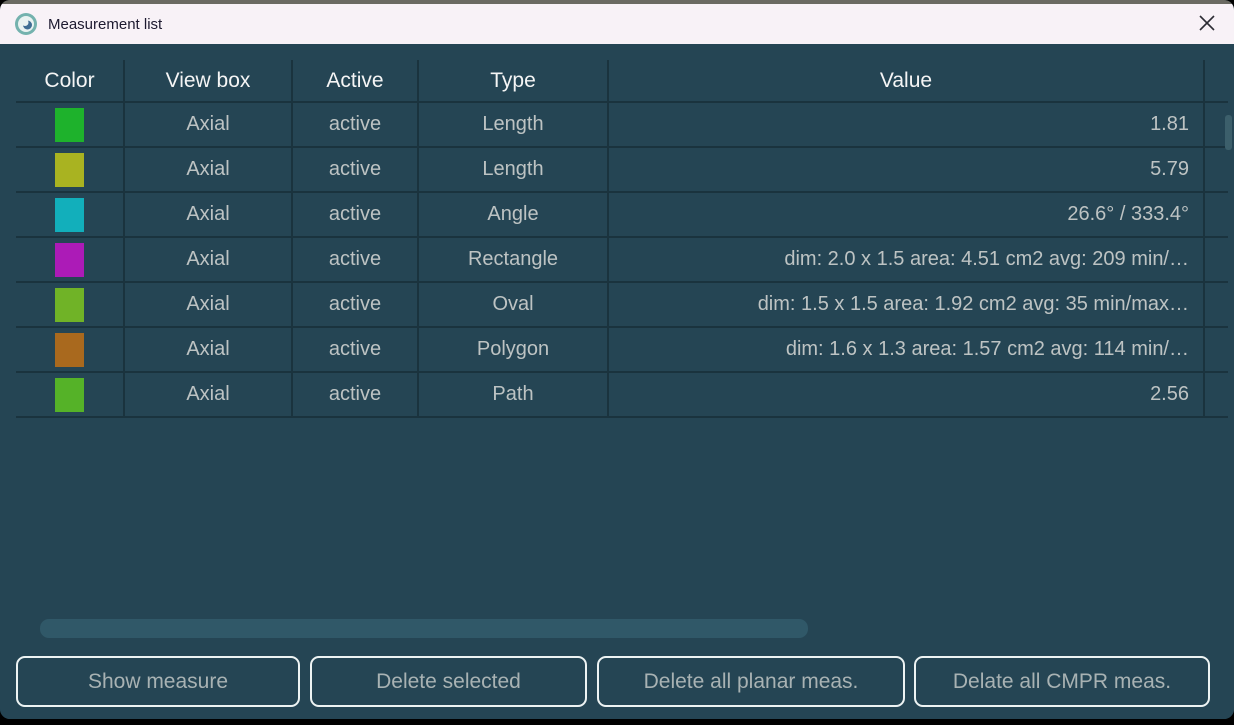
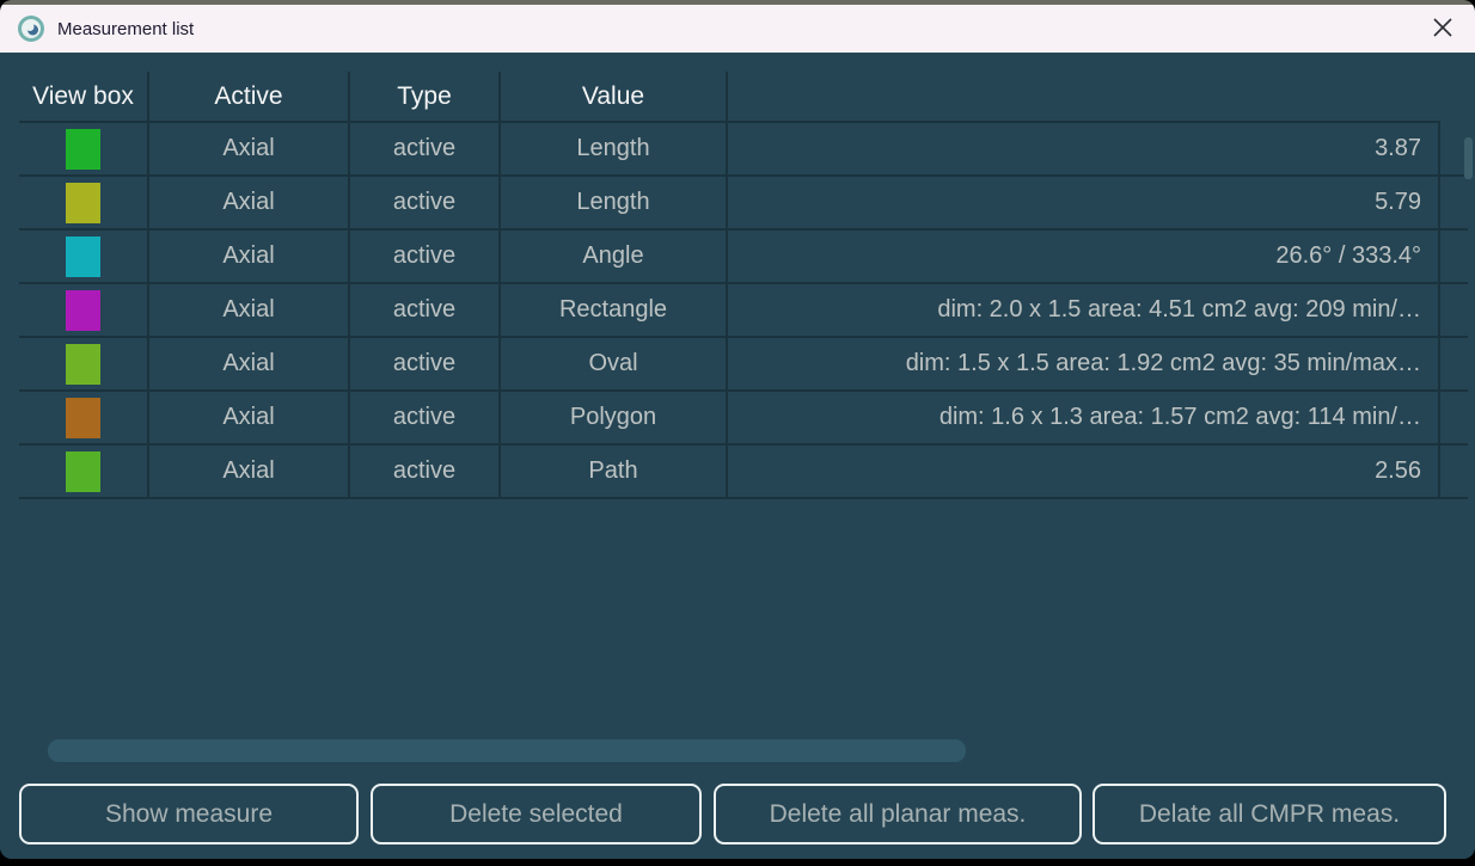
  Measurement list
- Color
  View box
  Active
  Type
  Value
  Axial
  active
  Length
- 1.81
+ 3.87
  Axial
  active
  Length
  5.79
  Axial
  active
  Angle
  26.6° / 333.4°
  Axial
  active
  Rectangle
  dim: 2.0 x 1.5 area: 4.51 cm2 avg: 209 min/…
  Axial
  active
  Oval
  dim: 1.5 x 1.5 area: 1.92 cm2 avg: 35 min/max…
  Axial
  active
  Polygon
  dim: 1.6 x 1.3 area: 1.57 cm2 avg: 114 min/…
  Axial
  active
  Path
  2.56
  Show measure
  Delete selected
  Delete all planar meas.
  Delate all CMPR meas.
